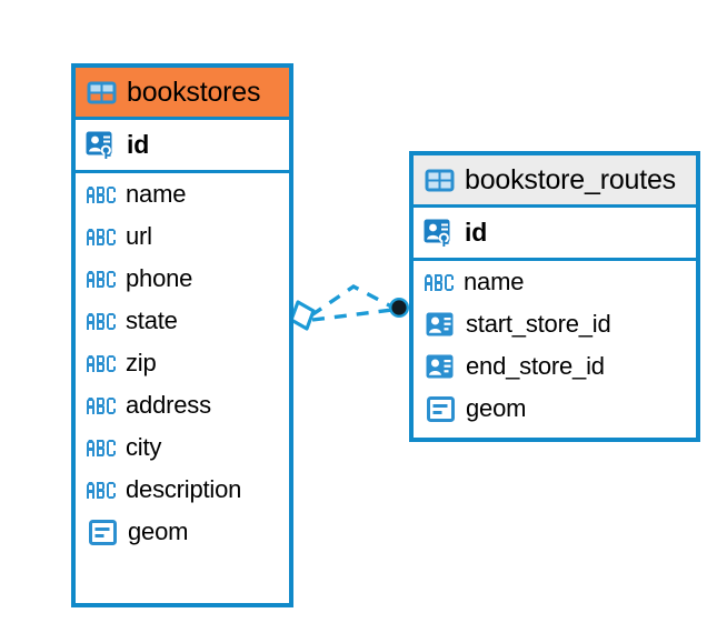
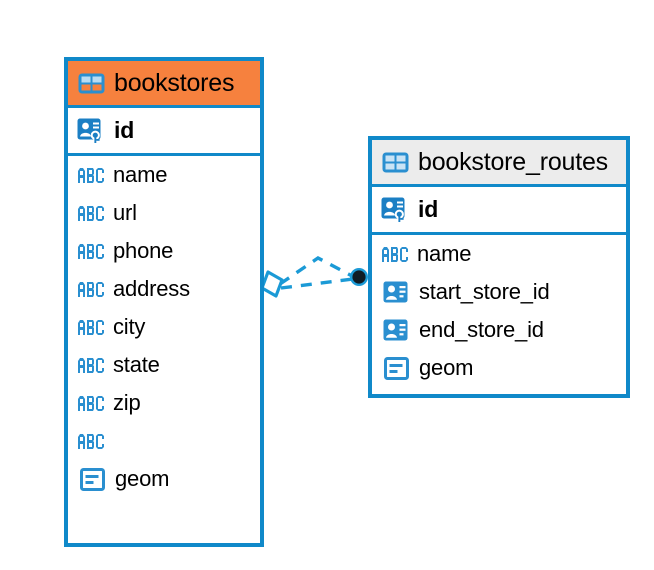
  bookstores
  id
  name
  url
  phone
- state
+ address
- zip
+ city
- address
+ state
- city
+ zip
- description
  geom
  bookstore_routes
  id
  name
  start_store_id
  end_store_id
  geom
